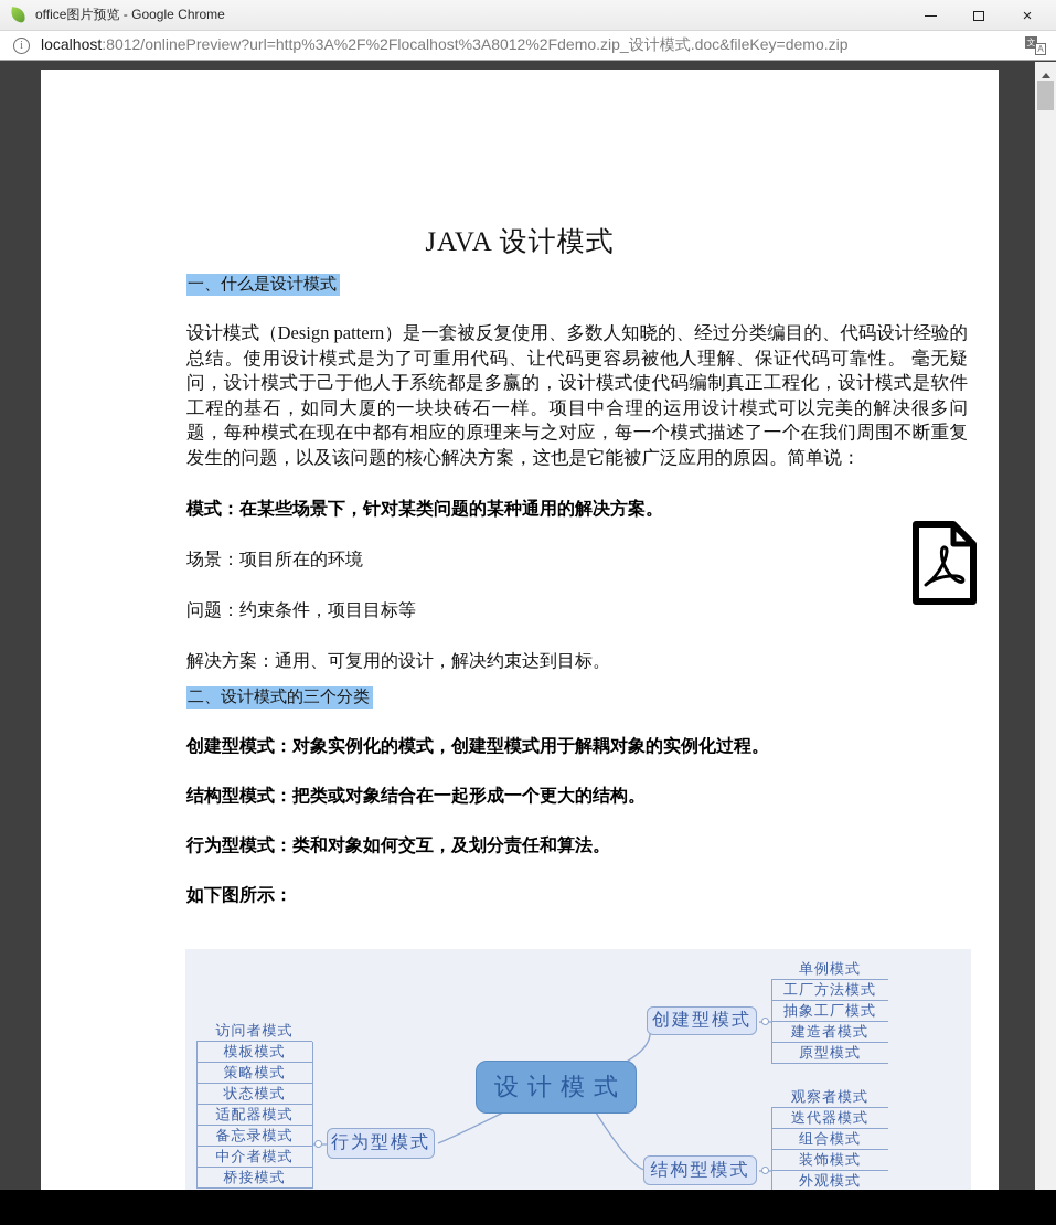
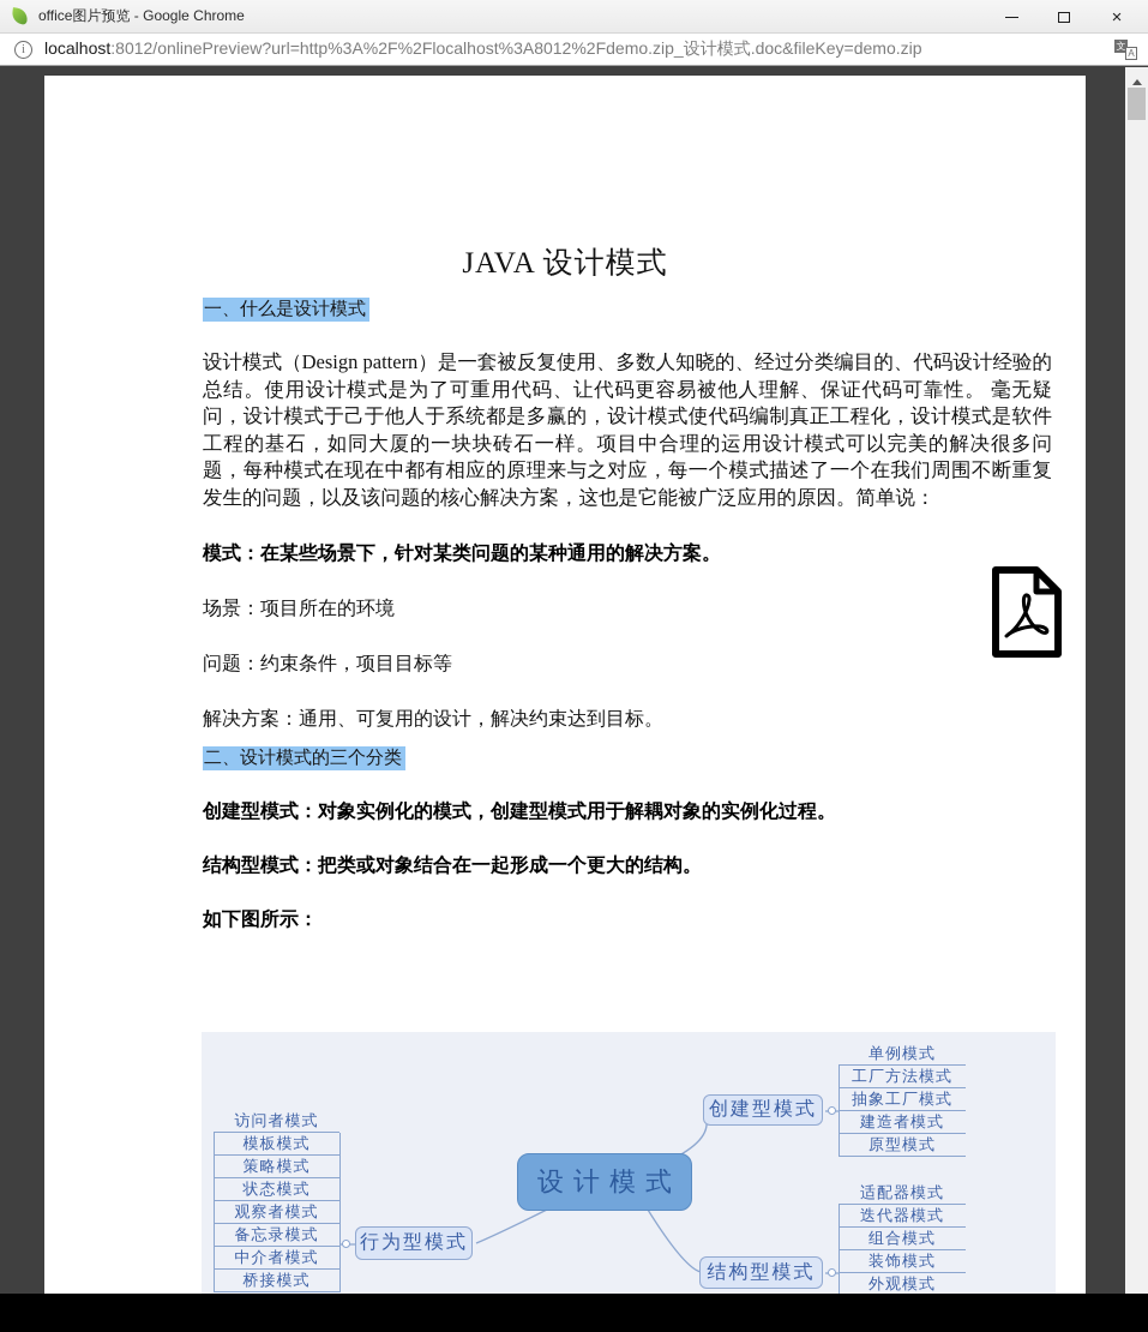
  office图片预览 - Google Chrome
  ×
  i
  localhost:8012/onlinePreview?url=http%3A%2F%2Flocalhost%3A8012%2Fdemo.zip_设计模式.doc&fileKey=demo.zip
  文
  A
  JAVA 设计模式
  一、什么是设计模式
  设计模式（Design pattern）是一套被反复使用、多数人知晓的、经过分类编目的、代码设计经验的总结。使用设计模式是为了可重用代码、让代码更容易被他人理解、保证代码可靠性。 毫无疑问，设计模式于己于他人于系统都是多赢的，设计模式使代码编制真正工程化，设计模式是软件工程的基石，如同大厦的一块块砖石一样。项目中合理的运用设计模式可以完美的解决很多问题，每种模式在现在中都有相应的原理来与之对应，每一个模式描述了一个在我们周围不断重复发生的问题，以及该问题的核心解决方案，这也是它能被广泛应用的原因。简单说：
  模式：在某些场景下，针对某类问题的某种通用的解决方案。
  场景：项目所在的环境
  问题：约束条件，项目目标等
  解决方案：通用、可复用的设计，解决约束达到目标。
  二、设计模式的三个分类
  创建型模式：对象实例化的模式，创建型模式用于解耦对象的实例化过程。
  结构型模式：把类或对象结合在一起形成一个更大的结构。
- 行为型模式：类和对象如何交互，及划分责任和算法。
  如下图所示：
  设计模式
  创建型模式
  结构型模式
  行为型模式
  单例模式
  工厂方法模式
  抽象工厂模式
  建造者模式
  原型模式
- 观察者模式
+ 适配器模式
  迭代器模式
  组合模式
  装饰模式
  外观模式
  访问者模式
  模板模式
  策略模式
  状态模式
- 适配器模式
+ 观察者模式
  备忘录模式
  中介者模式
  桥接模式
